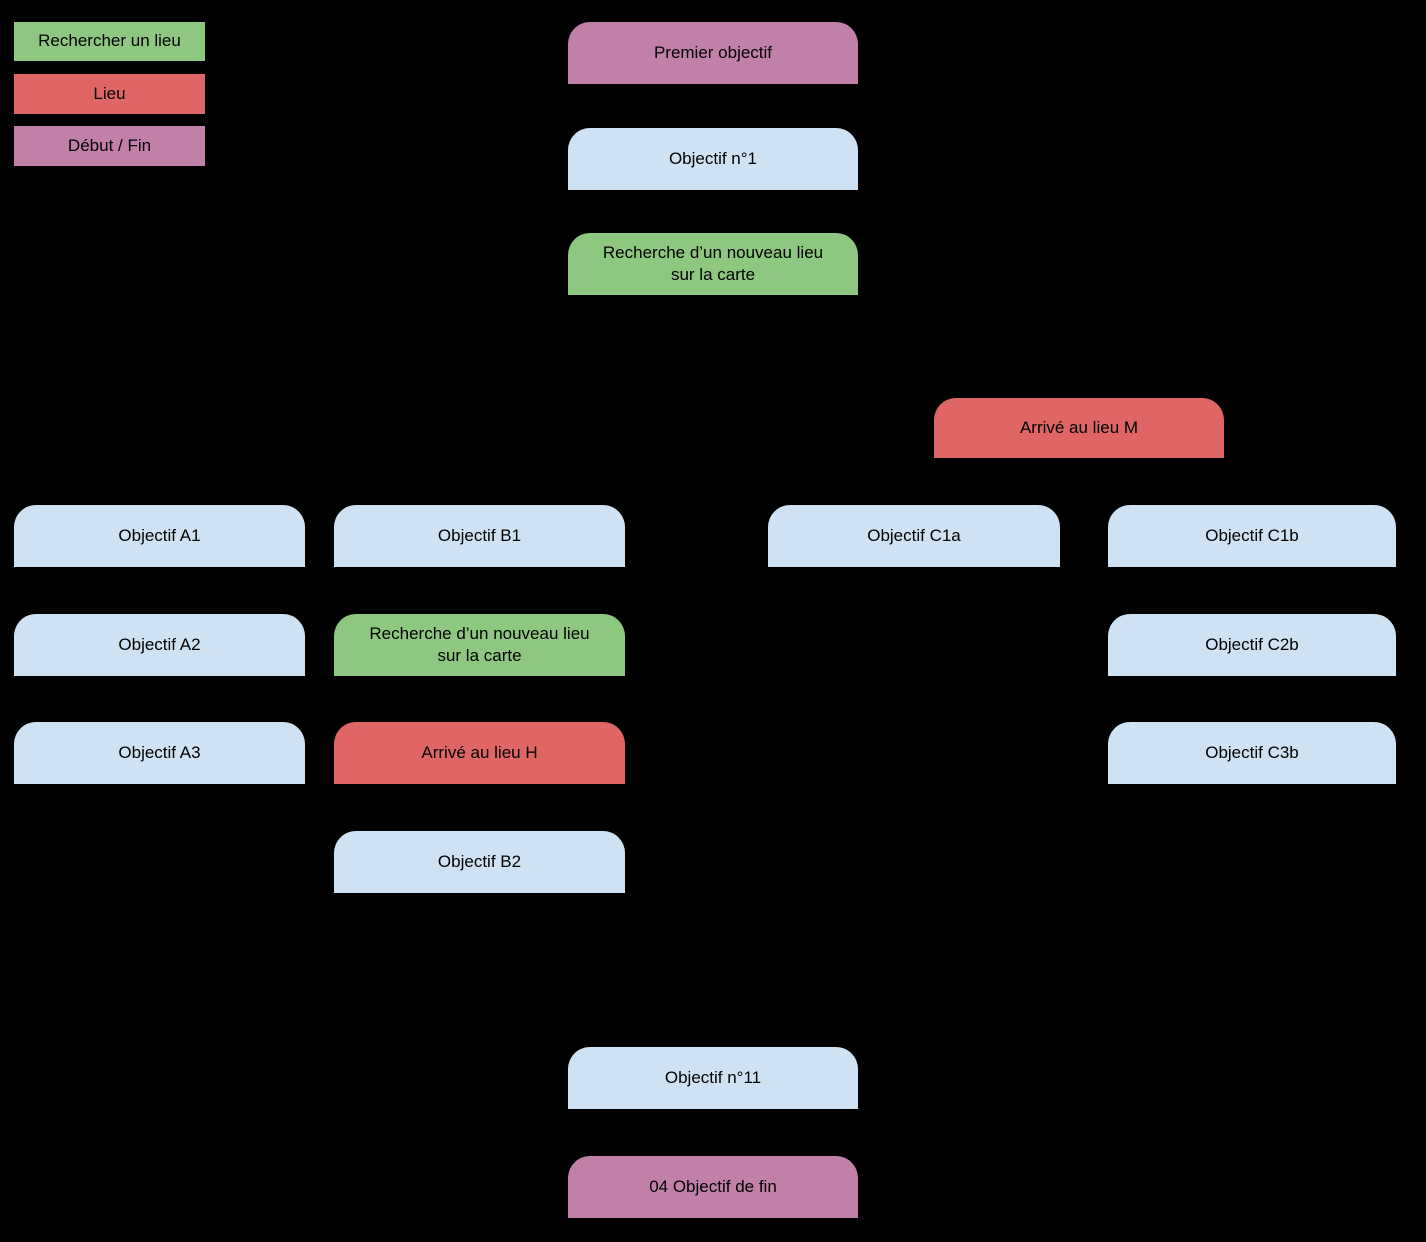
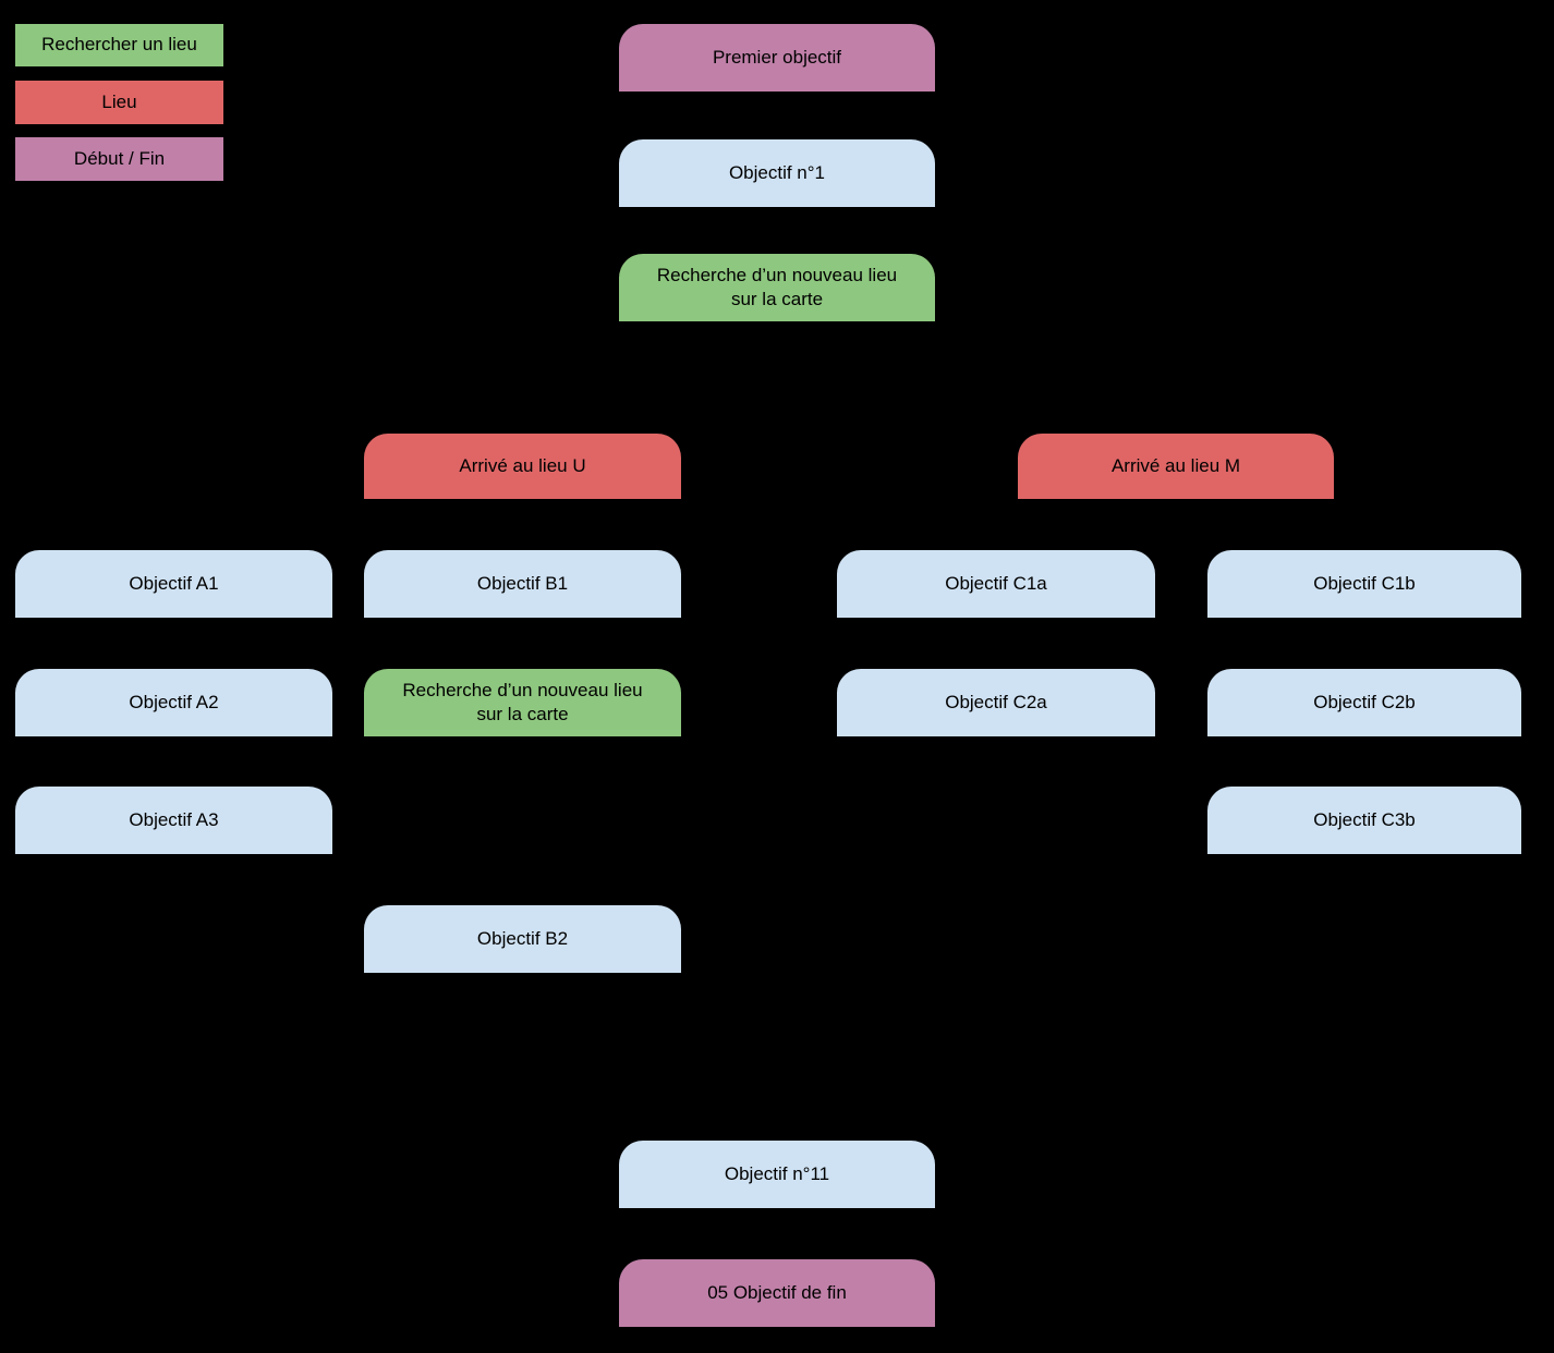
  Rechercher un lieu
  Lieu
  Début / Fin
  Premier objectif
  Objectif n°1
  Recherche d’un nouveau lieu
  sur la carte
+ Arrivé au lieu U
  Arrivé au lieu M
  Objectif A1
  Objectif B1
  Objectif C1a
  Objectif C1b
  Objectif A2
  Recherche d’un nouveau lieu
  sur la carte
+ Objectif C2a
  Objectif C2b
  Objectif A3
- Arrivé au lieu H
  Objectif C3b
  Objectif B2
  Objectif n°11
- 04 Objectif de fin
+ 05 Objectif de fin
